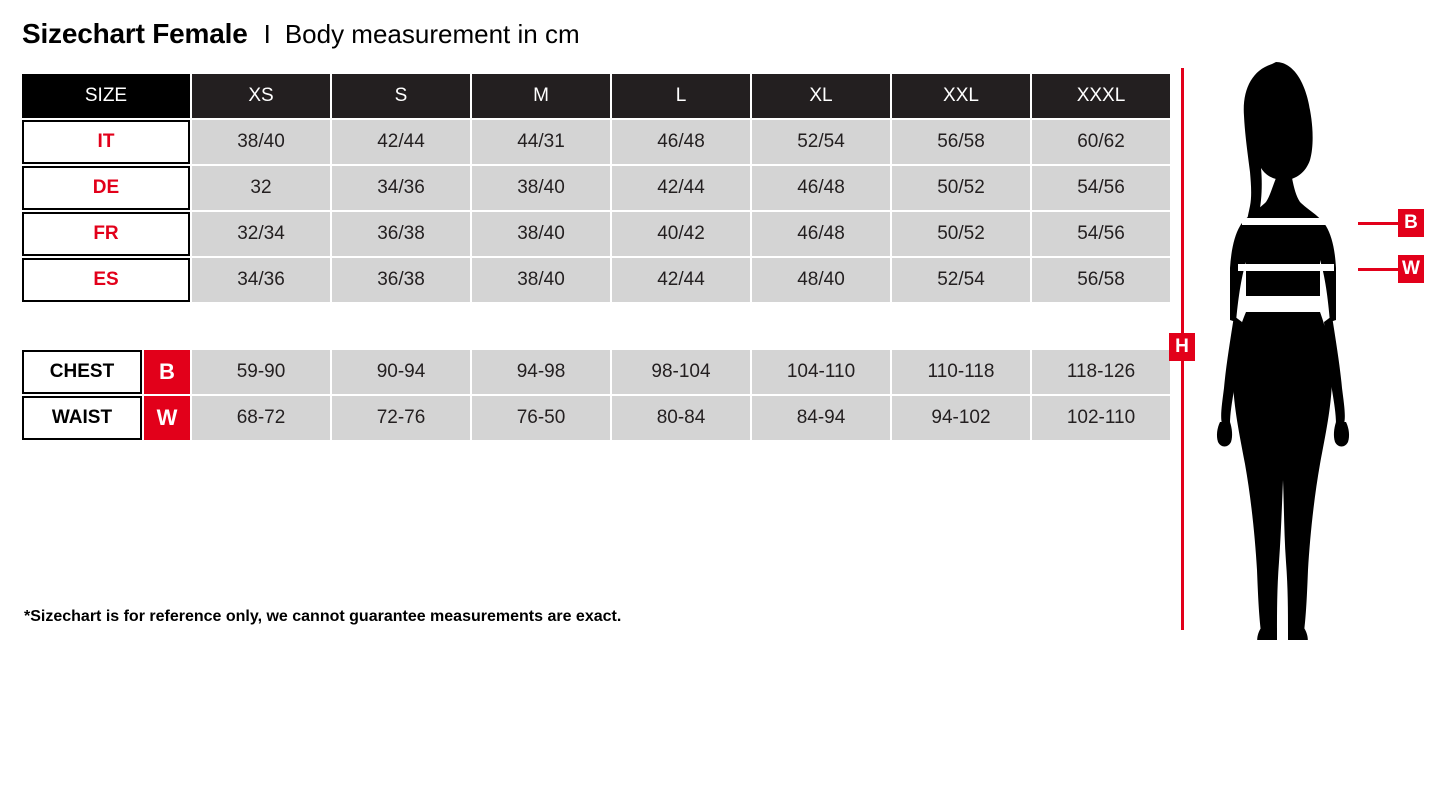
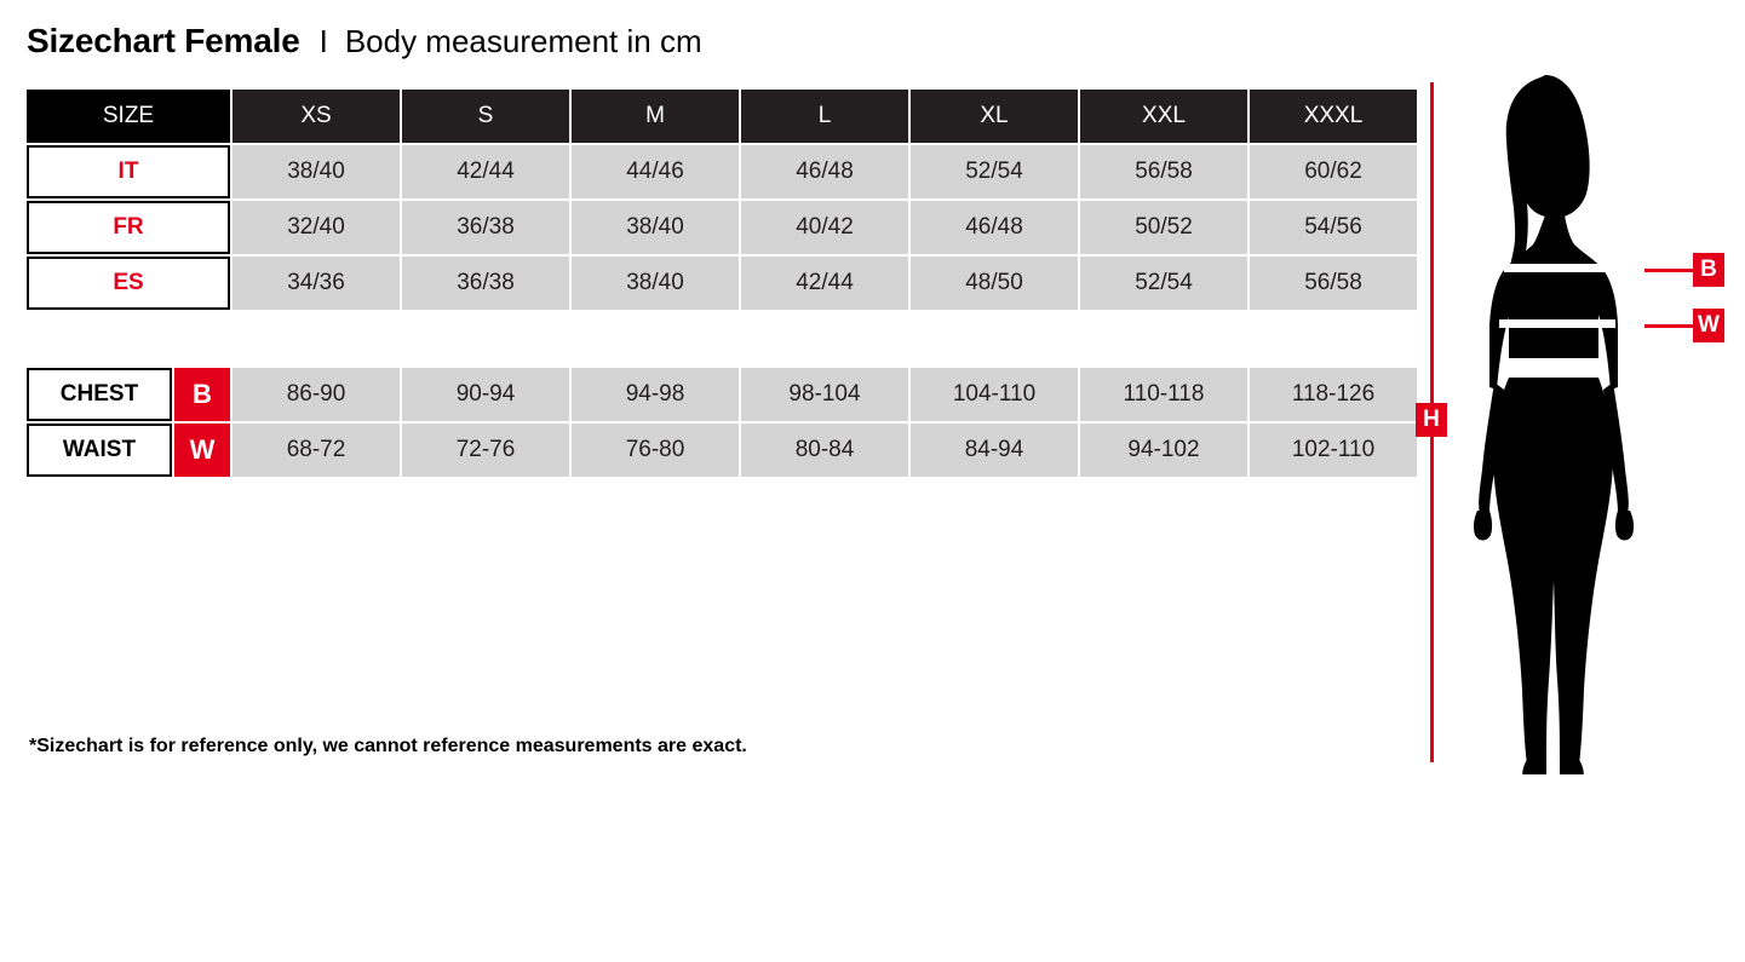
  Sizechart Female
  I
  Body measurement in cm
  SIZE	XS	S	M	L	XL	XXL	XXXL
- IT	38/40	42/44	44/31	46/48	52/54	56/58	60/62
+ IT	38/40	42/44	44/46	46/48	52/54	56/58	60/62
- DE	32	34/36	38/40	42/44	46/48	50/52	54/56
- FR	32/34	36/38	38/40	40/42	46/48	50/52	54/56
+ FR	32/40	36/38	38/40	40/42	46/48	50/52	54/56
- ES	34/36	36/38	38/40	42/44	48/40	52/54	56/58
+ ES	34/36	36/38	38/40	42/44	48/50	52/54	56/58
- CHEST B	59-90	90-94	94-98	98-104	104-110	110-118	118-126
+ CHEST B	86-90	90-94	94-98	98-104	104-110	110-118	118-126
- WAIST W	68-72	72-76	76-50	80-84	84-94	94-102	102-110
+ WAIST W	68-72	72-76	76-80	80-84	84-94	94-102	102-110
- *Sizechart is for reference only, we cannot guarantee measurements are exact.
+ *Sizechart is for reference only, we cannot reference measurements are exact.
  H
  B
  W
